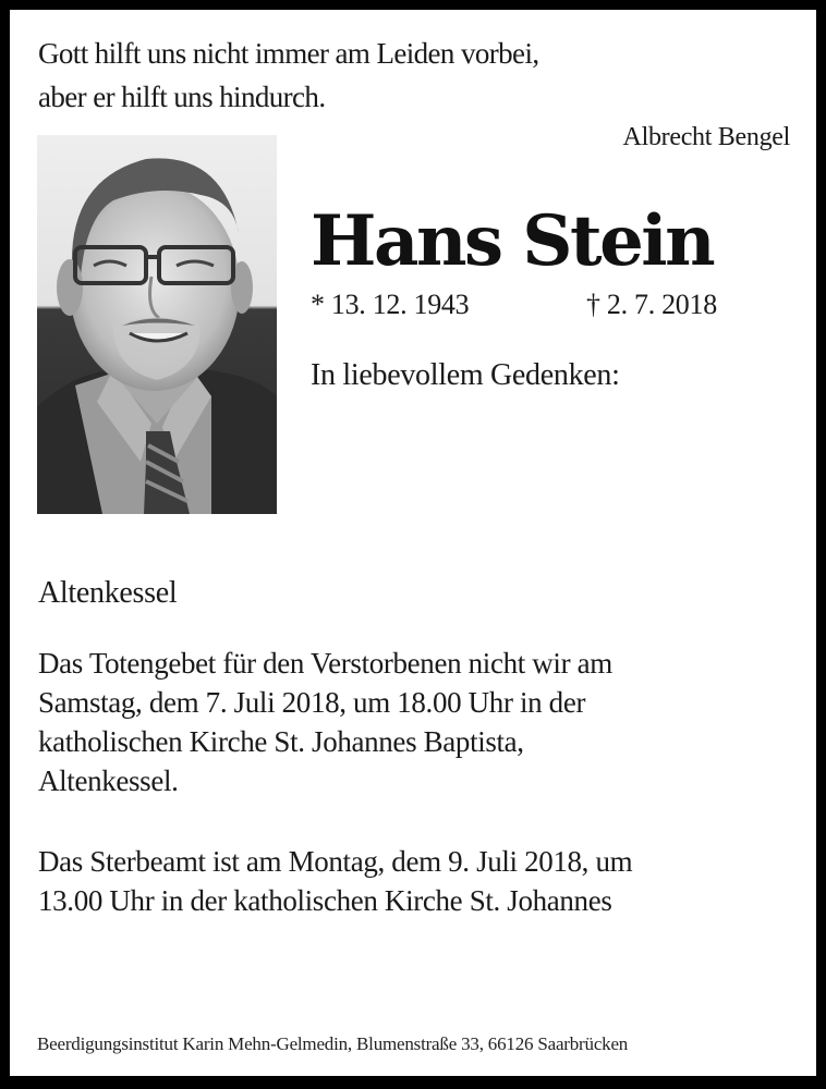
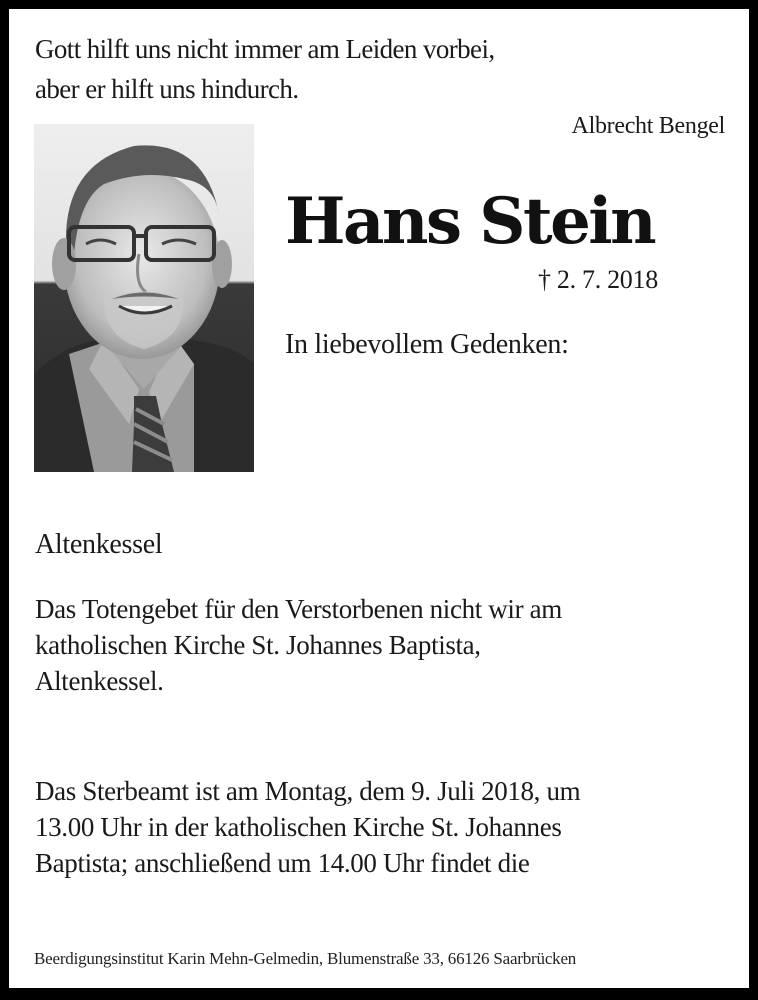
  Gott hilft uns nicht immer am Leiden vorbei,
  aber er hilft uns hindurch.
  Albrecht Bengel
  Hans Stein
- * 13. 12. 1943
  † 2. 7. 2018
  In liebevollem Gedenken:
  Altenkessel
  Das Totengebet für den Verstorbenen nicht wir am
- Samstag, dem 7. Juli 2018, um 18.00 Uhr in der
  katholischen Kirche St. Johannes Baptista,
  Altenkessel.
  Das Sterbeamt ist am Montag, dem 9. Juli 2018, um
  13.00 Uhr in der katholischen Kirche St. Johannes
+ Baptista; anschließend um 14.00 Uhr findet die
  Beerdigungsinstitut Karin Mehn-Gelmedin, Blumenstraße 33, 66126 Saarbrücken
